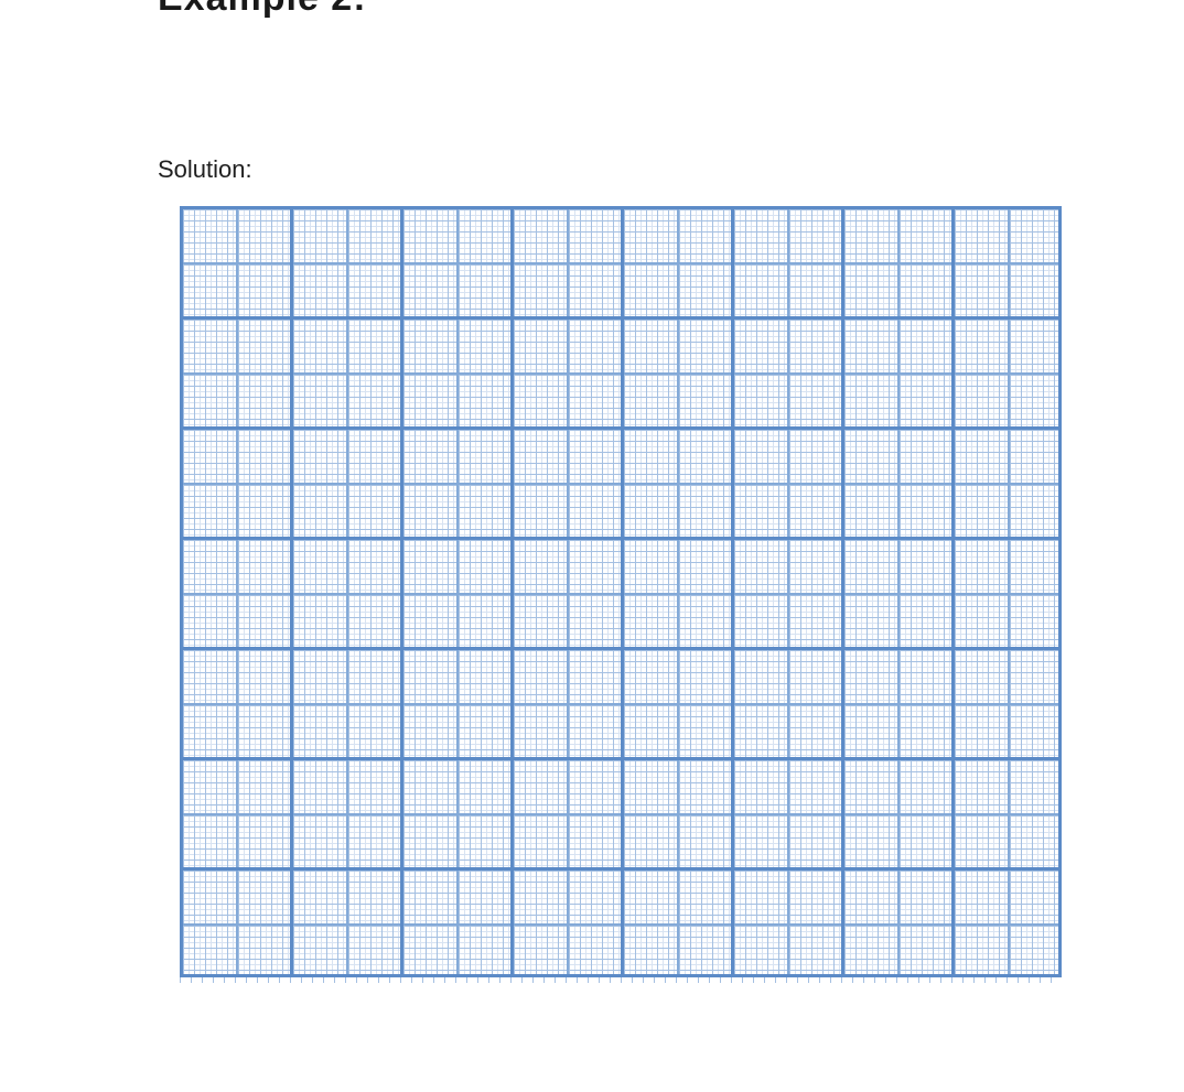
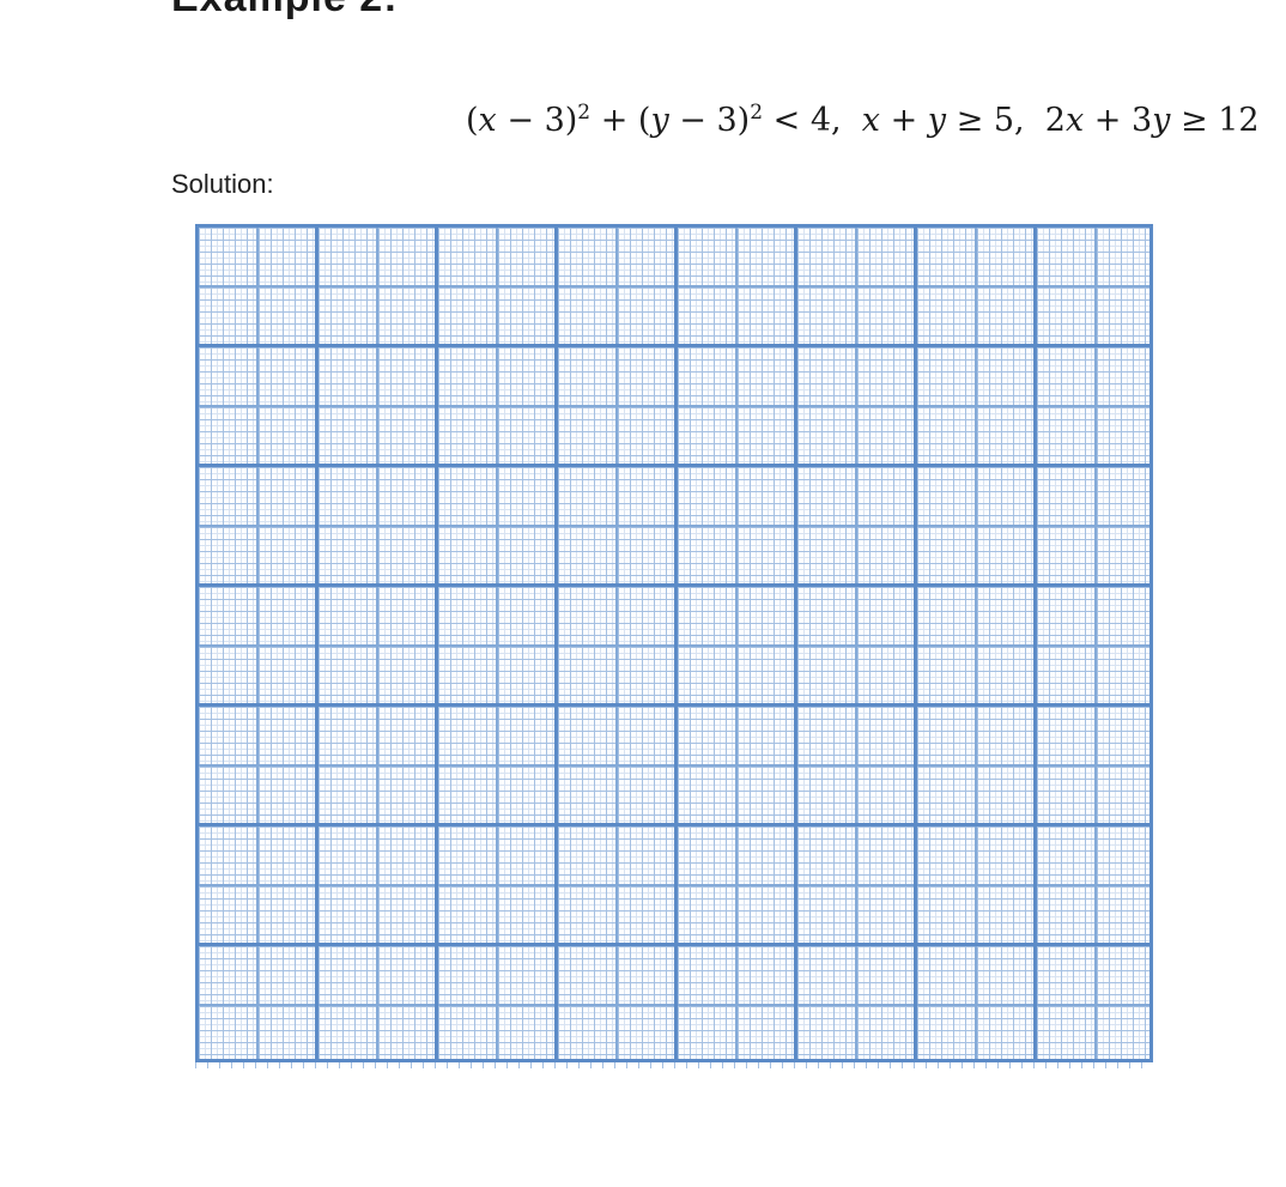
+ (x − 3)2 + (y − 3)2 < 4, x + y ≥ 5, 2x + 3y ≥ 12
  Solution:
